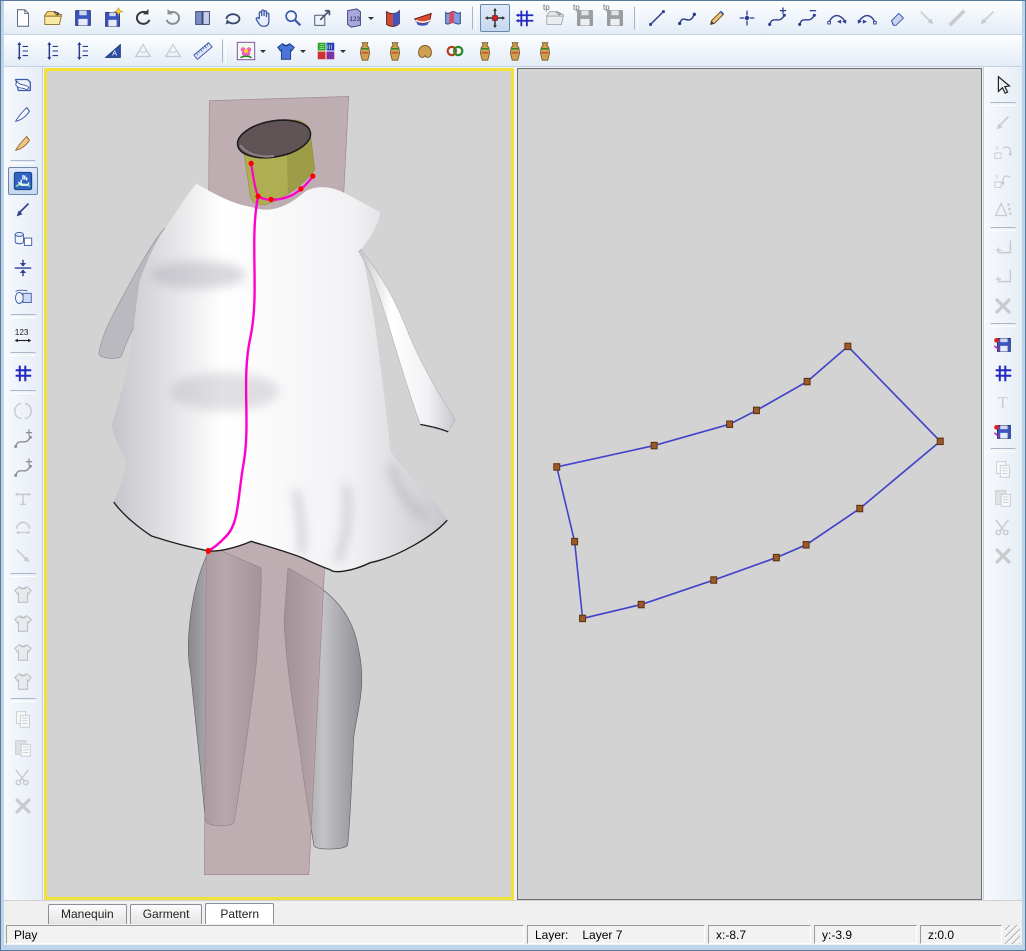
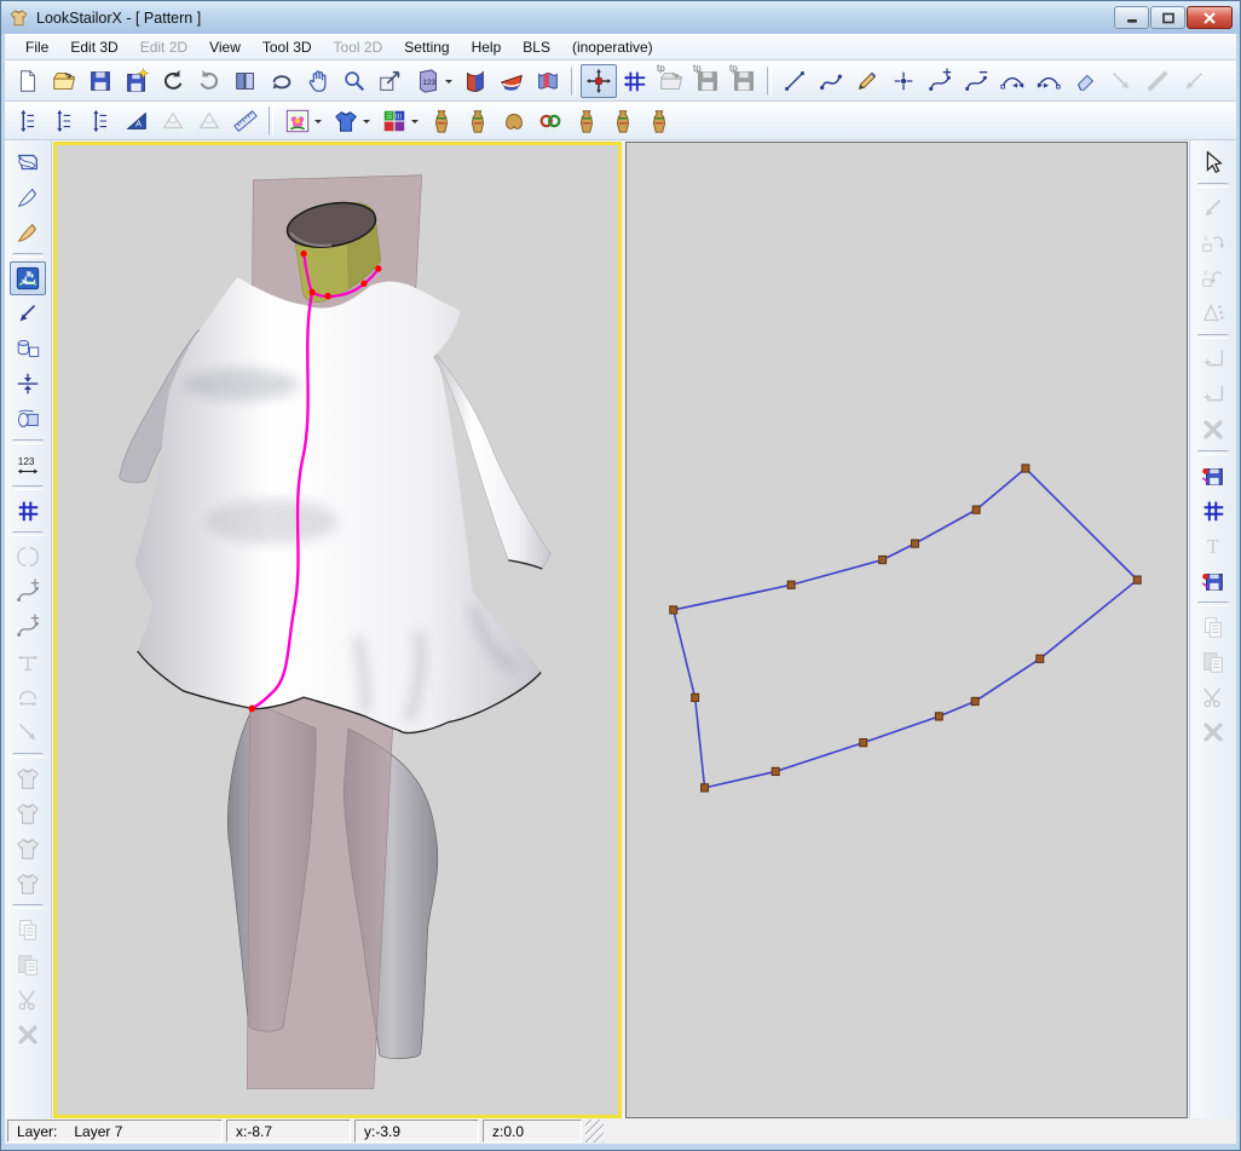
+ LookStailorX - [ Pattern ]
+ File
+ Edit 3D
+ Edit 2D
+ View
+ Tool 3D
+ Tool 2D
+ Setting
+ Help
+ BLS
+ (inoperative)
  tp
  tp
  tp
- Manequin
- Garment
- Pattern
- Play
  Layer:
  Layer 7
  x:-8.7
  y:-3.9
  z:0.0
